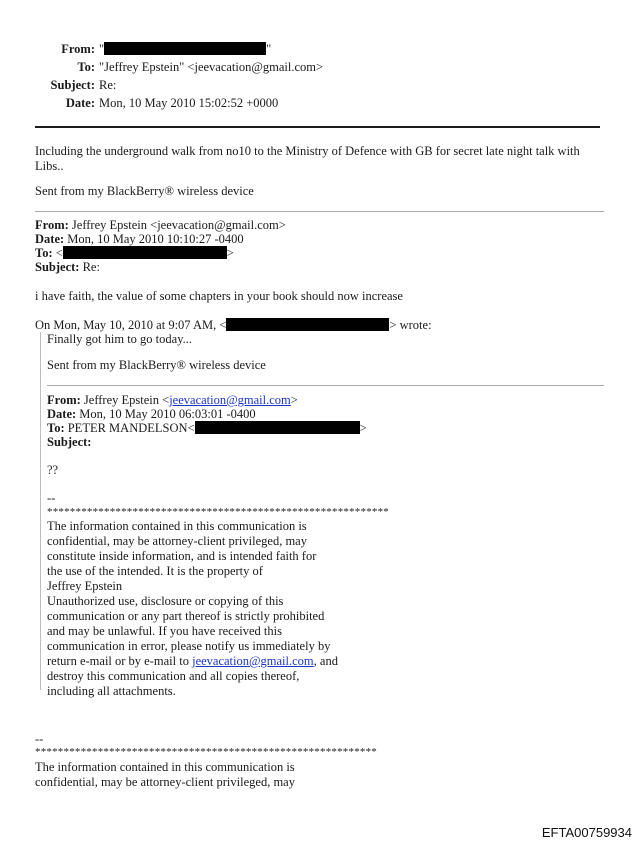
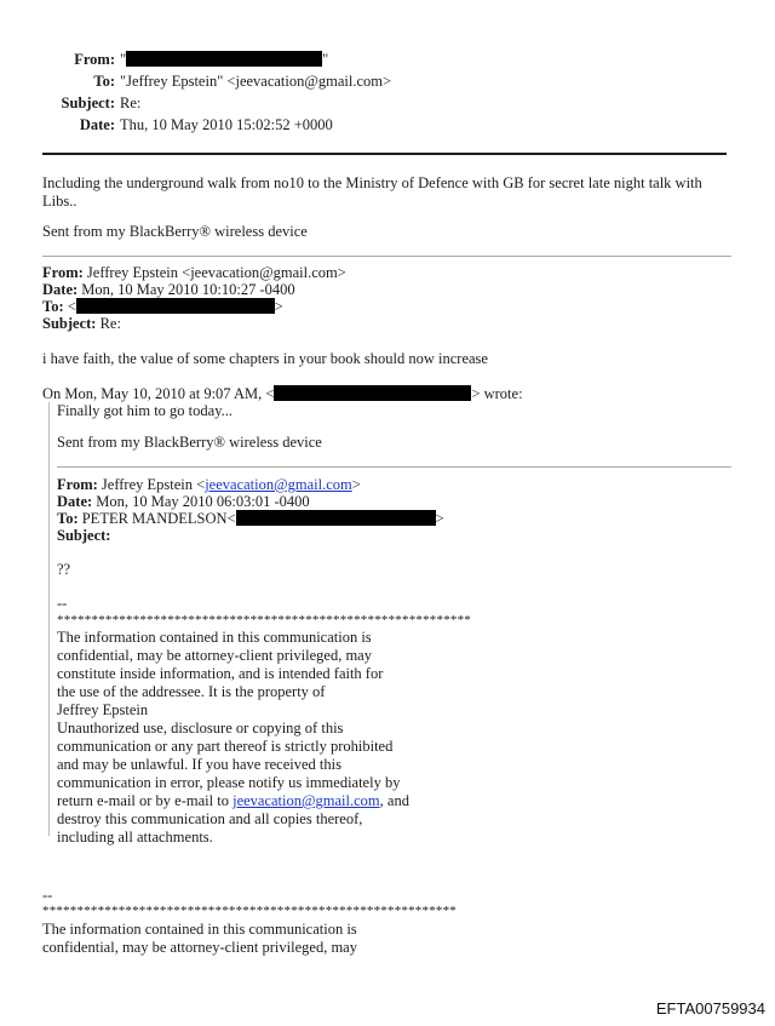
  From: " "
  To: "Jeffrey Epstein" <jeevacation@gmail.com>
  Subject: Re:
- Date: Mon, 10 May 2010 15:02:52 +0000
+ Date: Thu, 10 May 2010 15:02:52 +0000
  Including the underground walk from no10 to the Ministry of Defence with GB for secret late night talk with
  Libs..
  Sent from my BlackBerry® wireless device
  From: Jeffrey Epstein <jeevacation@gmail.com>
  Date: Mon, 10 May 2010 10:10:27 -0400
  To: < >
  Subject: Re:
  i have faith, the value of some chapters in your book should now increase
  On Mon, May 10, 2010 at 9:07 AM, < > wrote:
  Finally got him to go today...
  Sent from my BlackBerry® wireless device
  From: Jeffrey Epstein <jeevacation@gmail.com>
  Date: Mon, 10 May 2010 06:03:01 -0400
  To: PETER MANDELSON< >
  Subject:
  ??
  --
  ************************************************************
  The information contained in this communication is
  confidential, may be attorney-client privileged, may
  constitute inside information, and is intended faith for
- the use of the intended. It is the property of
+ the use of the addressee. It is the property of
  Jeffrey Epstein
  Unauthorized use, disclosure or copying of this
  communication or any part thereof is strictly prohibited
  and may be unlawful. If you have received this
  communication in error, please notify us immediately by
  return e-mail or by e-mail to jeevacation@gmail.com, and
  destroy this communication and all copies thereof,
  including all attachments.
  --
  ************************************************************
  The information contained in this communication is
  confidential, may be attorney-client privileged, may
  EFTA00759934
